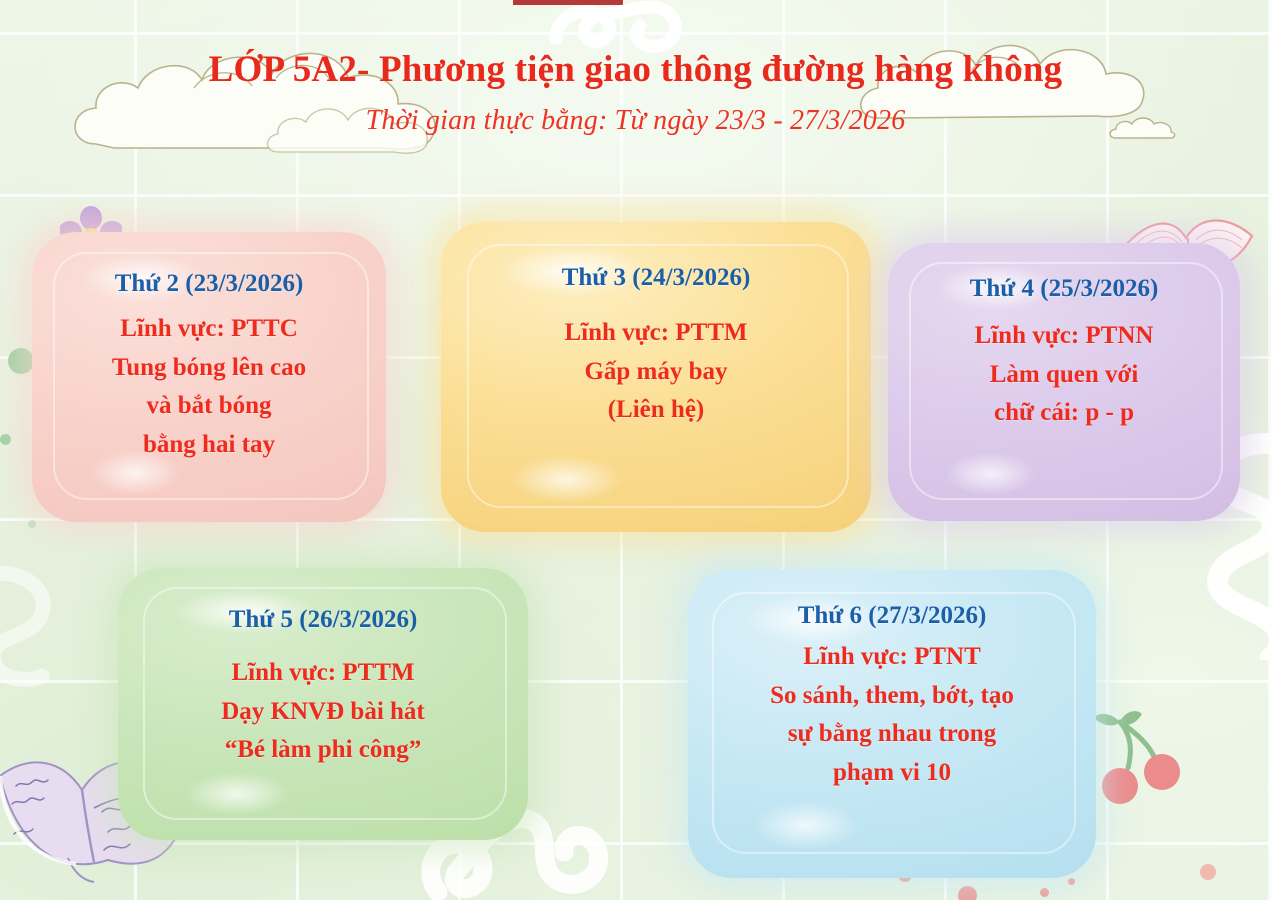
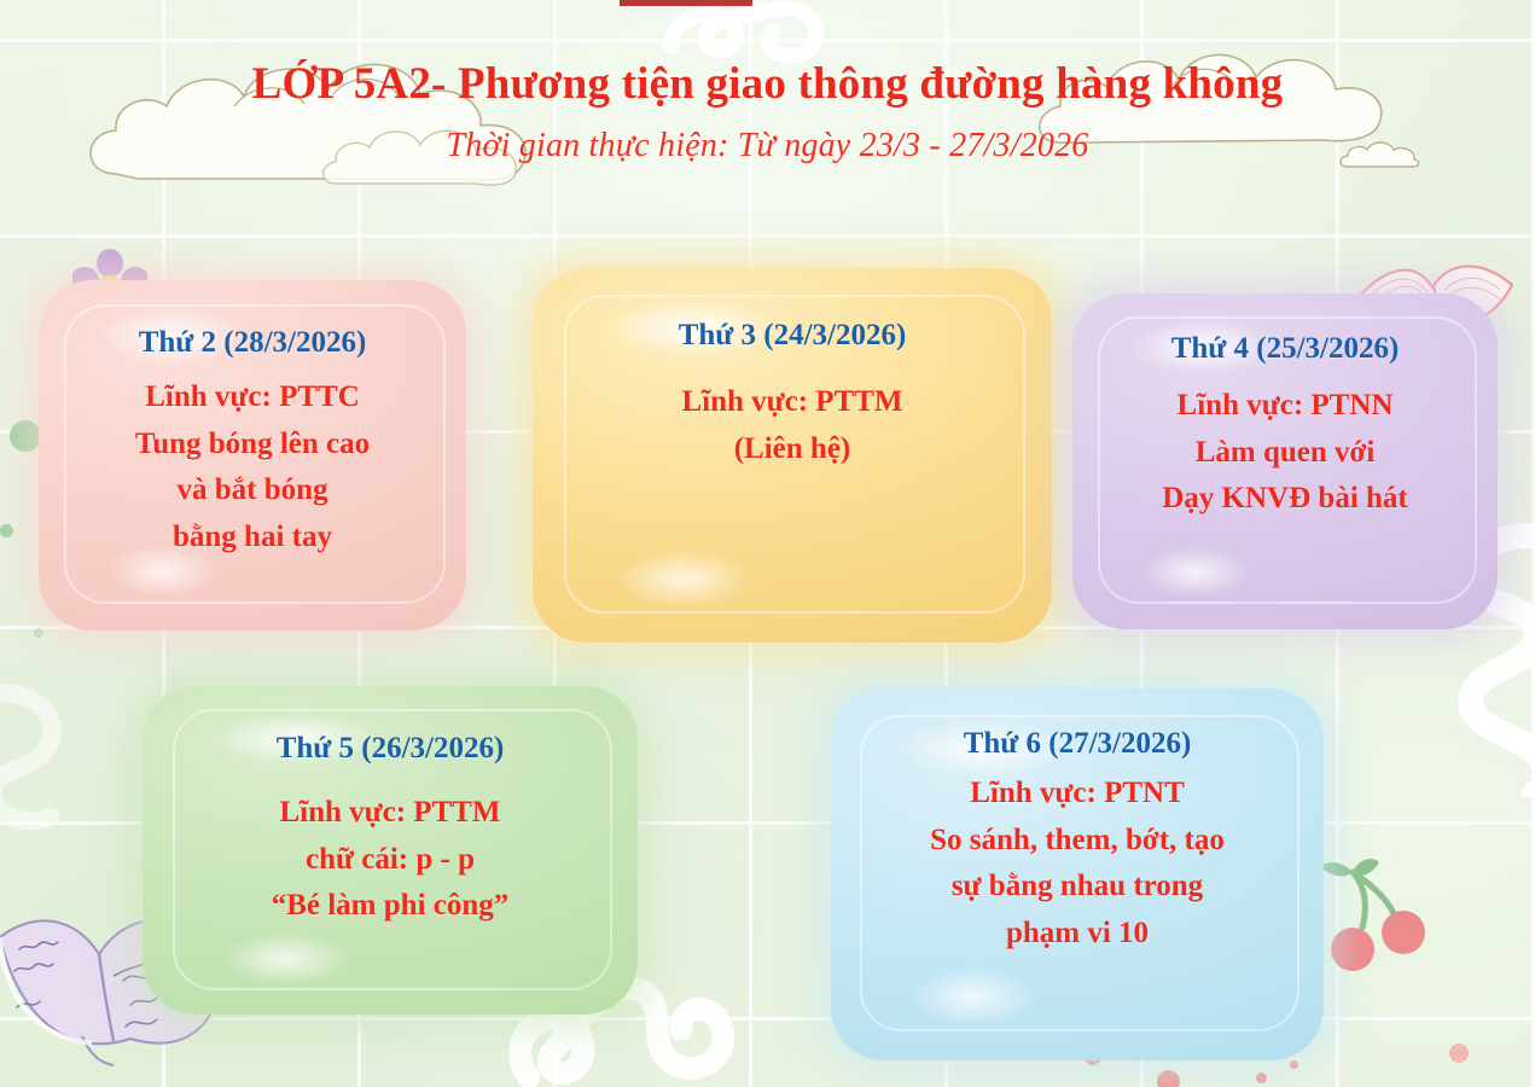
  LỚP 5A2- Phương tiện giao thông đường hàng không
- Thời gian thực bằng: Từ ngày 23/3 - 27/3/2026
+ Thời gian thực hiện: Từ ngày 23/3 - 27/3/2026
- Thứ 2 (23/3/2026)
+ Thứ 2 (28/3/2026)
  Lĩnh vực: PTTC
  Tung bóng lên cao
  và bắt bóng
  bằng hai tay
  Thứ 3 (24/3/2026)
  Lĩnh vực: PTTM
- Gấp máy bay
  (Liên hệ)
  Thứ 4 (25/3/2026)
  Lĩnh vực: PTNN
  Làm quen với
- chữ cái: p - p
+ Dạy KNVĐ bài hát
  Thứ 5 (26/3/2026)
  Lĩnh vực: PTTM
- Dạy KNVĐ bài hát
+ chữ cái: p - p
  “Bé làm phi công”
  Thứ 6 (27/3/2026)
  Lĩnh vực: PTNT
  So sánh, them, bớt, tạo
  sự bằng nhau trong
  phạm vi 10
